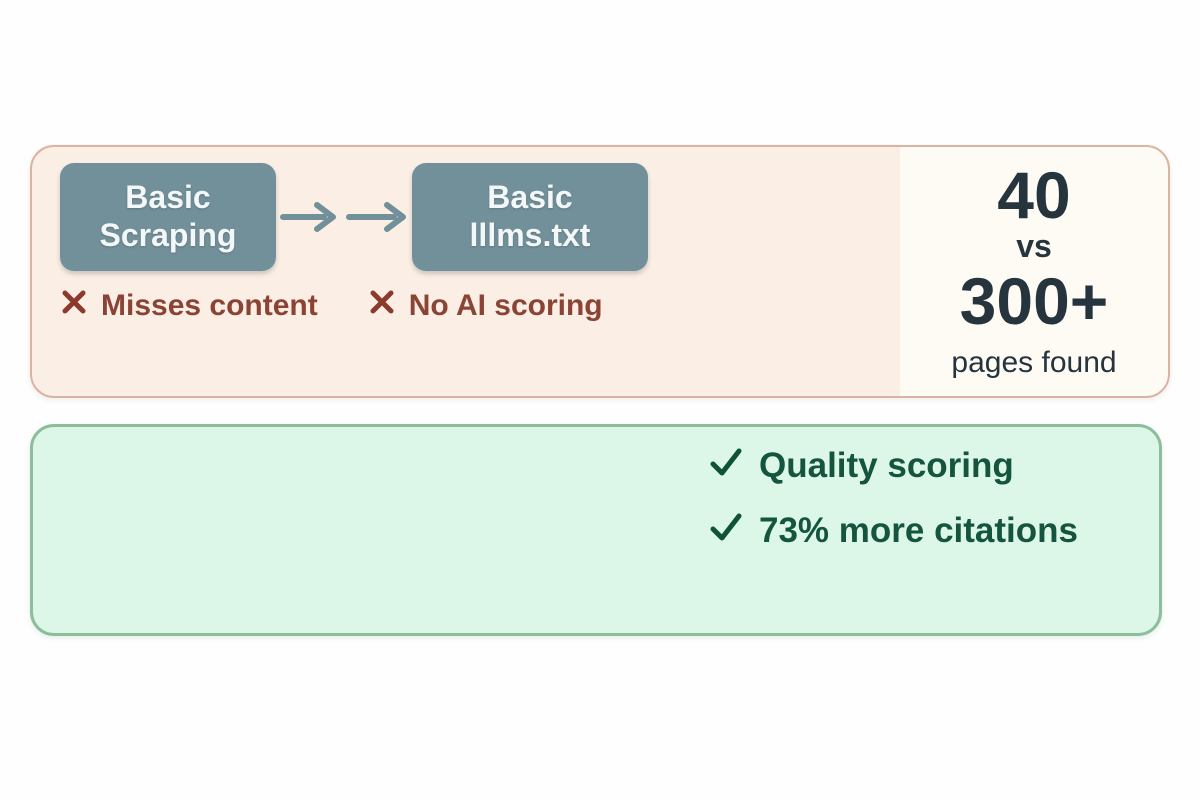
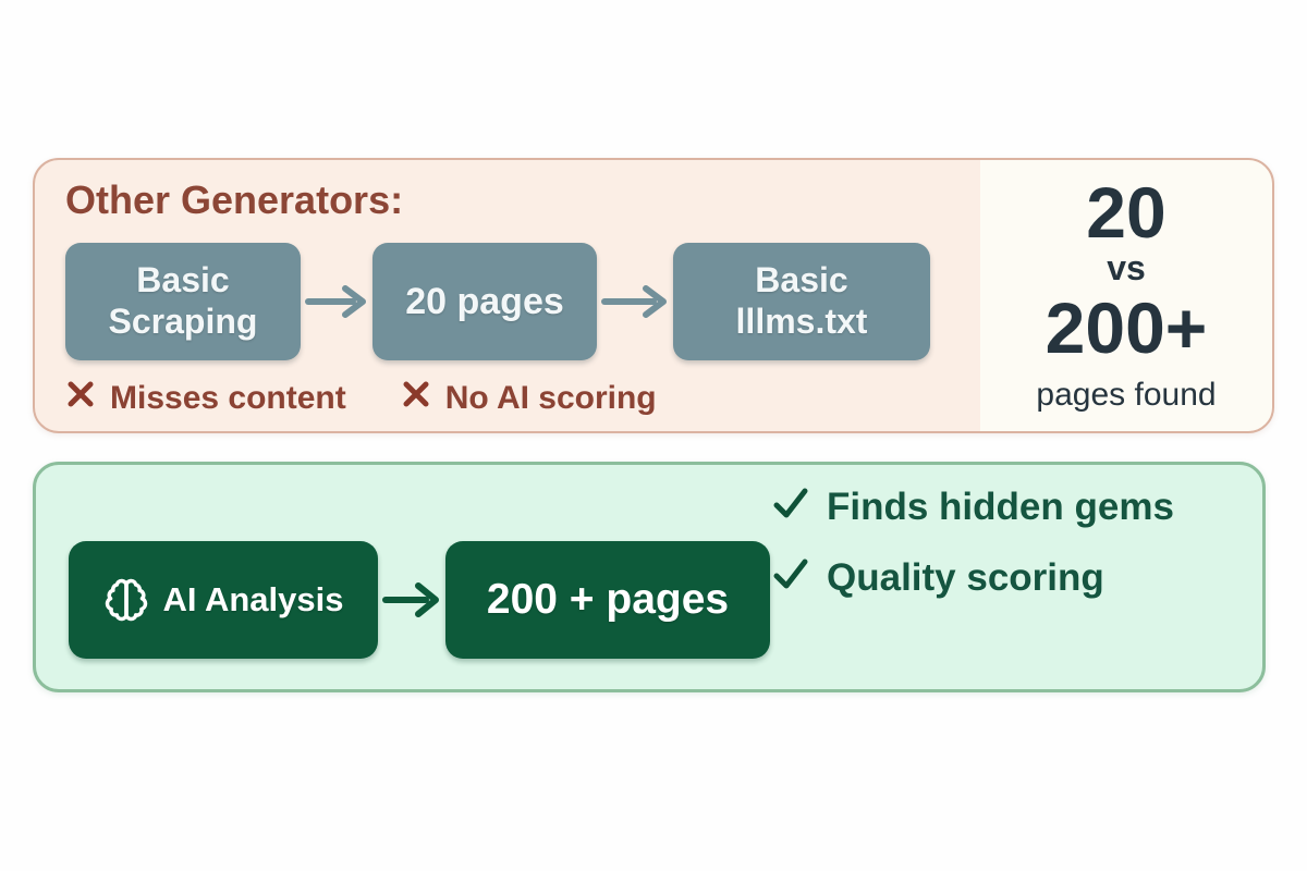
+ Other Generators:
  Basic
  Scraping
+ 20 pages
  Basic
  lllms.txt
  Misses content
  No AI scoring
- 40
+ 20
  vs
- 300+
+ 200+
  pages found
+ AI Analysis
+ 200 + pages
+ Finds hidden gems
  Quality scoring
- 73% more citations
